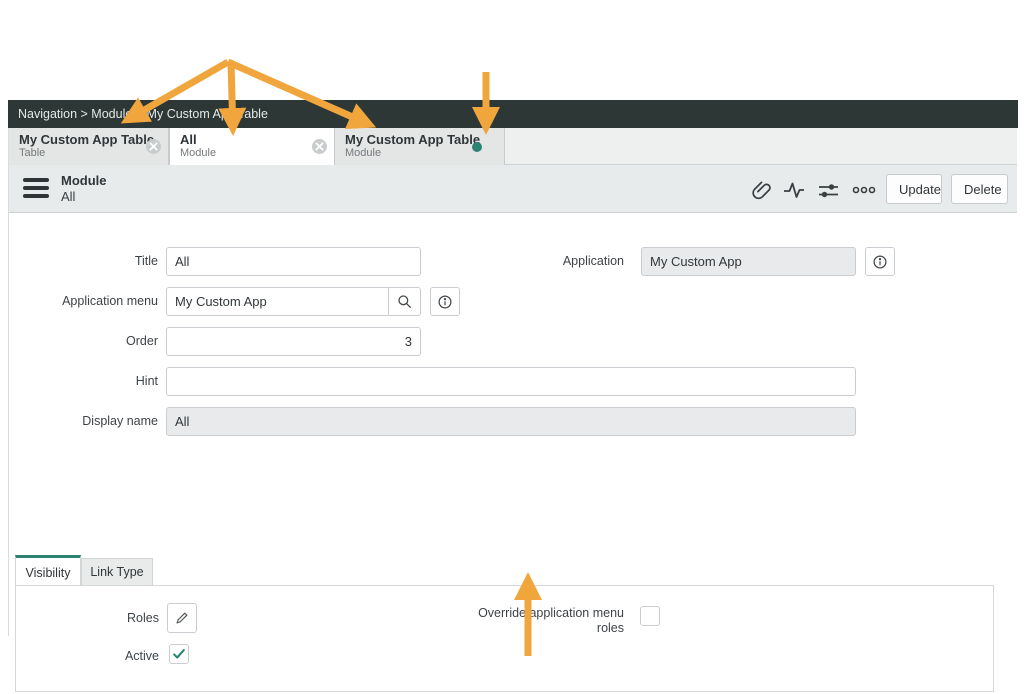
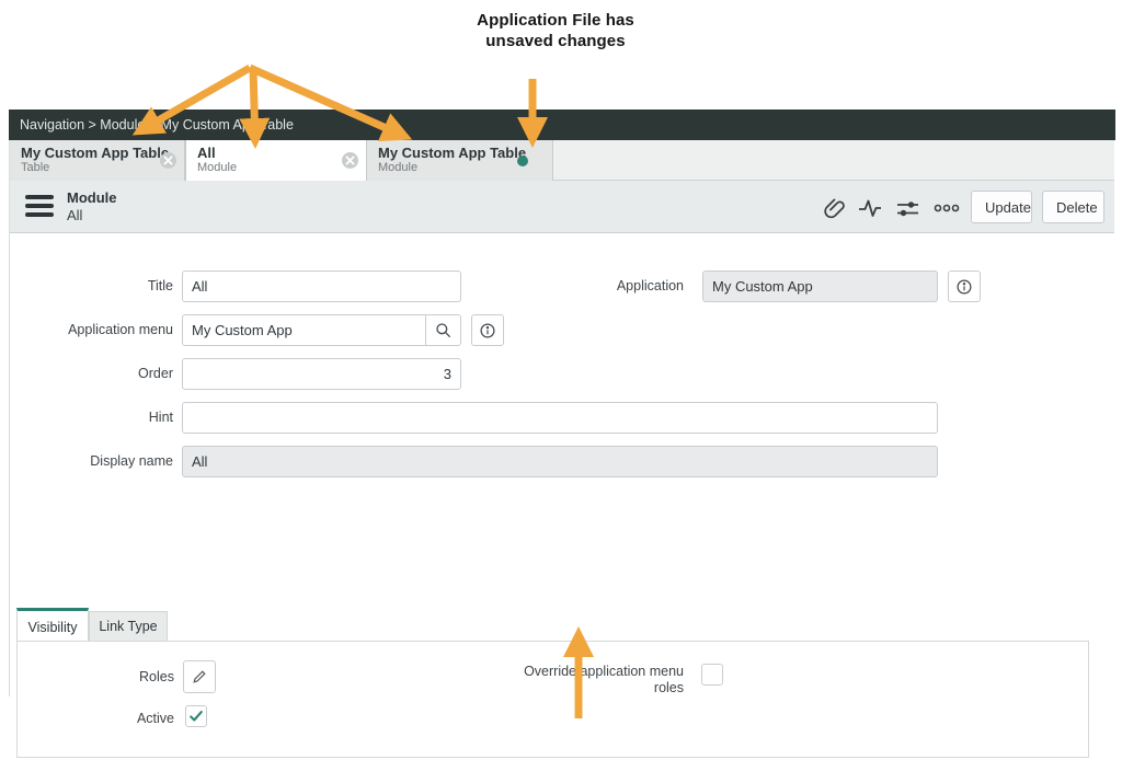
+ Application File has
+ unsaved changes
  Navigation > Module > My Custom Ap Table
  My Custom App Tab
  Table
  All
  Module
  My Custom App Table
  Module
  Module
  All
  Update
  Delete
  Title
  All
  Application
  My Custom App
  Application menu
  My Custom App
  Order
  3
  Hint
  Display name
  All
  Visibility
  Link Type
  Roles
  Active
  Override application menu roles
